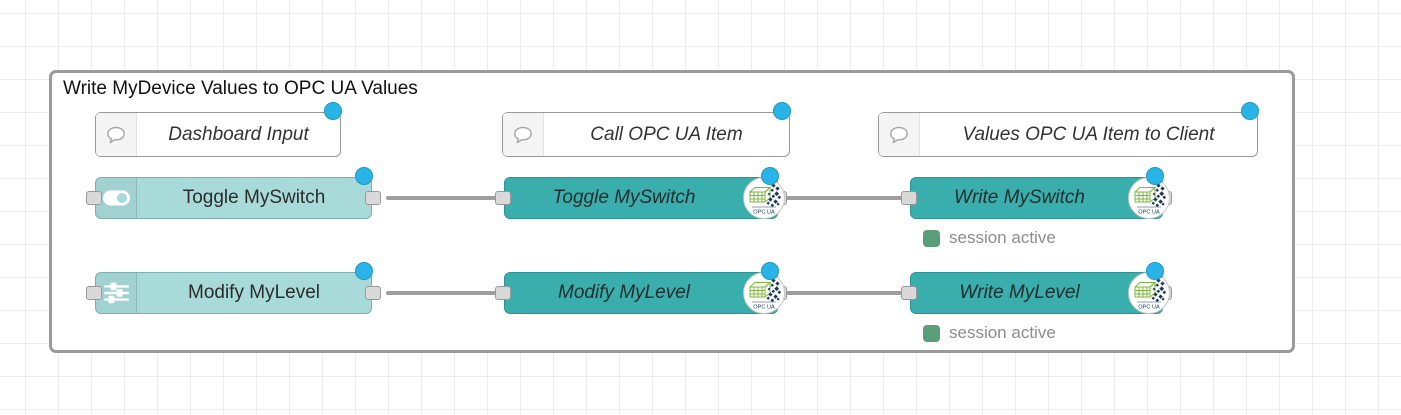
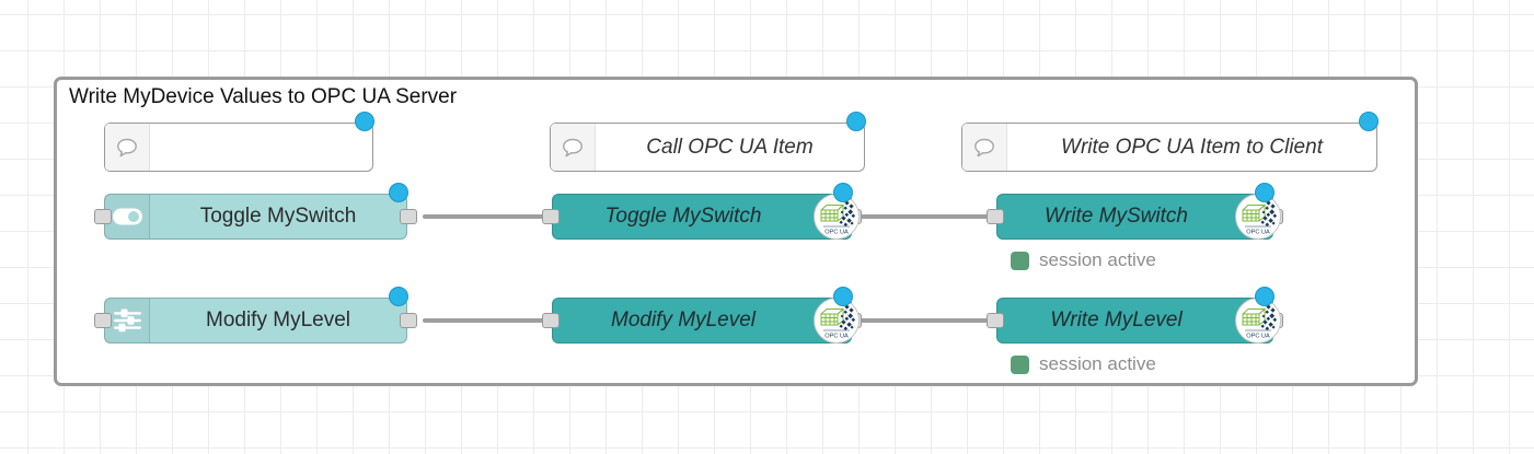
- Write MyDevice Values to OPC UA Values
+ Write MyDevice Values to OPC UA Server
- Dashboard Input
  Call OPC UA Item
- Values OPC UA Item to Client
+ Write OPC UA Item to Client
  Toggle MySwitch
  Modify MyLevel
  Toggle MySwitch
  Modify MyLevel
  Write MySwitch
  Write MyLevel
  session active
  session active
